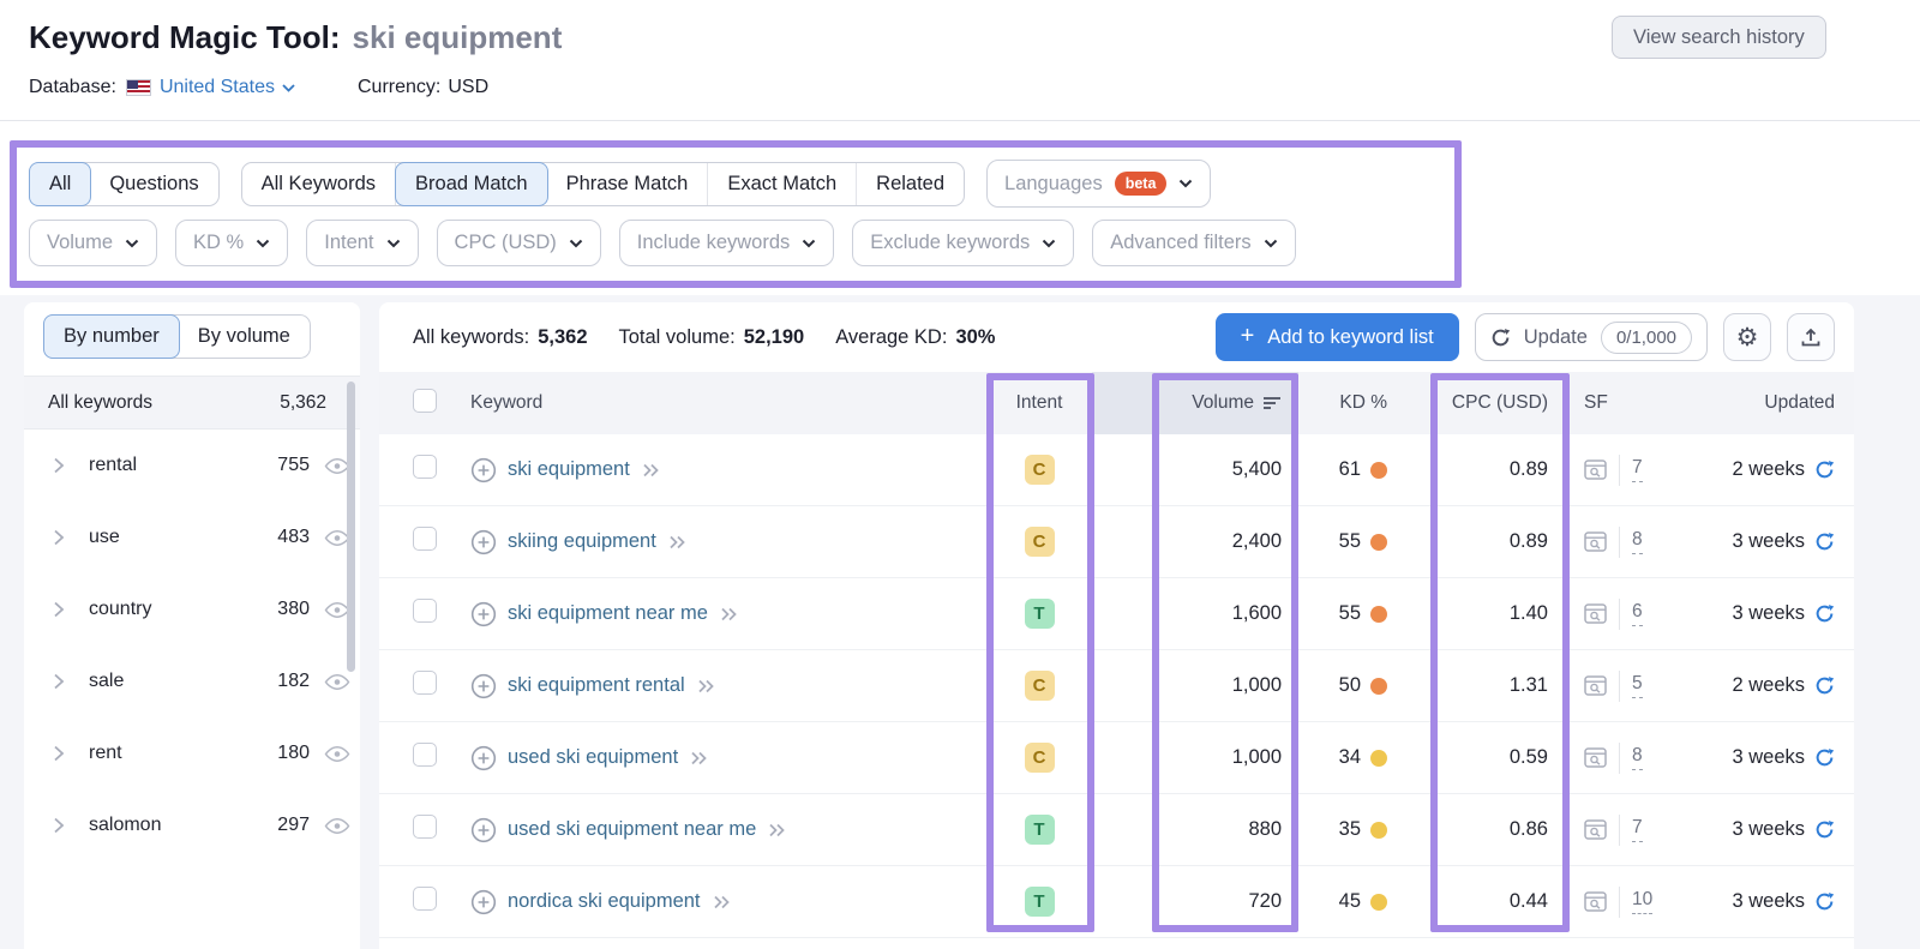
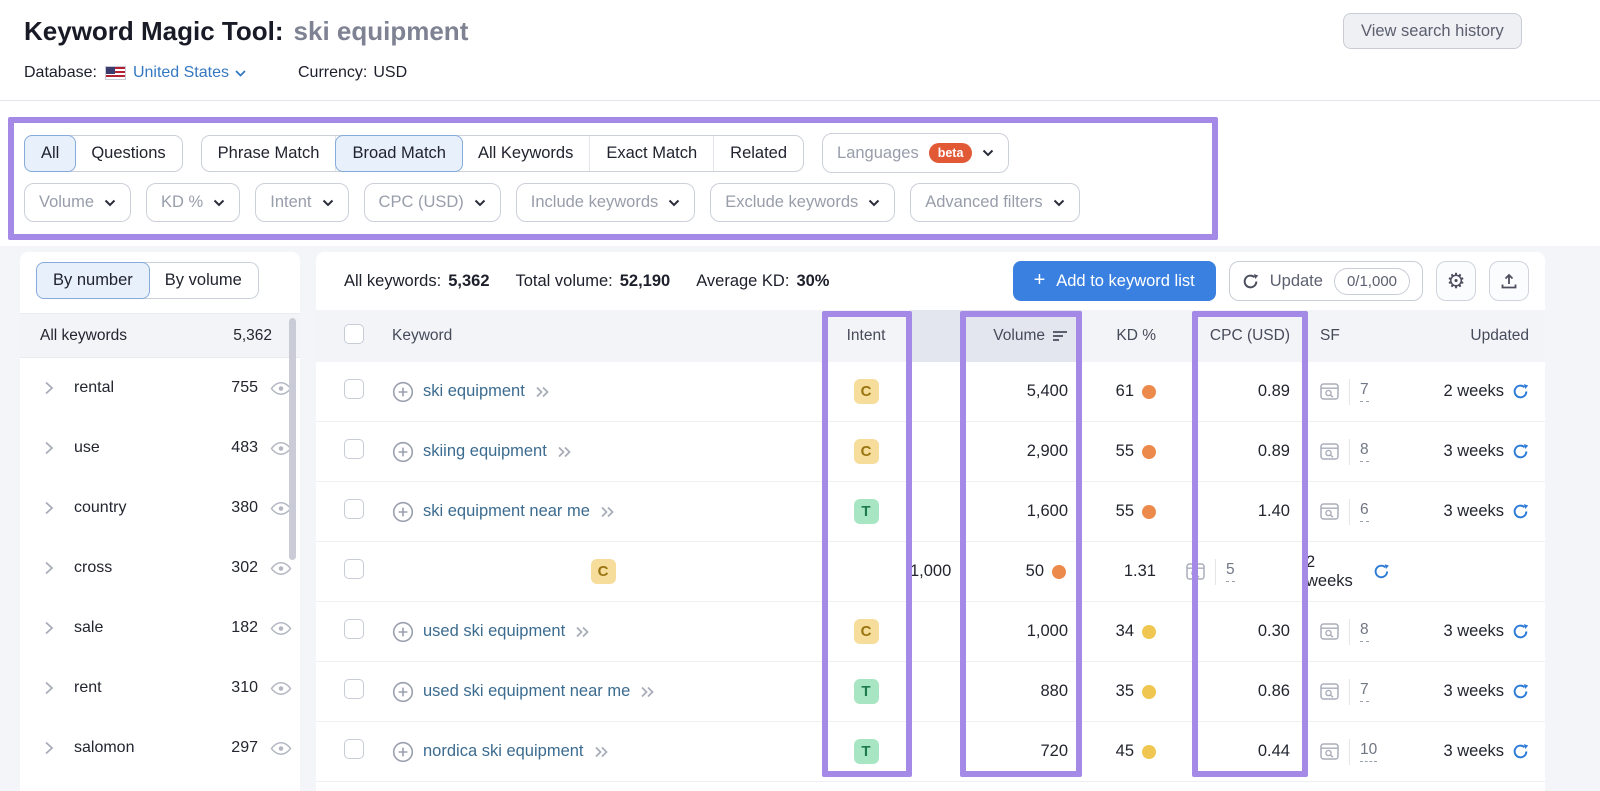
  Keyword Magic Tool:
  ski equipment
  View search history
  Database:
  United States
  Currency:
  USD
  All
  Questions
- All Keywords
+ Phrase Match
  Broad Match
- Phrase Match
+ All Keywords
  Exact Match
  Related
  Languages
  beta
  Volume
  KD %
  Intent
  CPC (USD)
  Include keywords
  Exclude keywords
  Advanced filters
  By number
  By volume
  All keywords
  5,362
  rental
  755
  use
  483
  country
  380
+ cross
+ 302
  sale
  182
  rent
- 180
+ 310
  salomon
  297
  All keywords: 5,362
  Total volume: 52,190
  Average KD: 30%
  +
  Add to keyword list
  Update
  0/1,000
  ⚙
  Keyword
  Intent
  Volume
  KD %
  CPC (USD)
  SF
  Updated
  ski equipment
  C
  5,400
  61
  0.89
  7
  2 weeks
  skiing equipment
  C
- 2,400
+ 2,900
  55
  0.89
  8
  3 weeks
  ski equipment near me
  T
  1,600
  55
  1.40
  6
  3 weeks
- ski equipment rental
  C
  1,000
  50
  1.31
  5
  2 weeks
  used ski equipment
  C
  1,000
  34
- 0.59
+ 0.30
  8
  3 weeks
  used ski equipment near me
  T
  880
  35
  0.86
  7
  3 weeks
  nordica ski equipment
  T
  720
  45
  0.44
  10
  3 weeks
